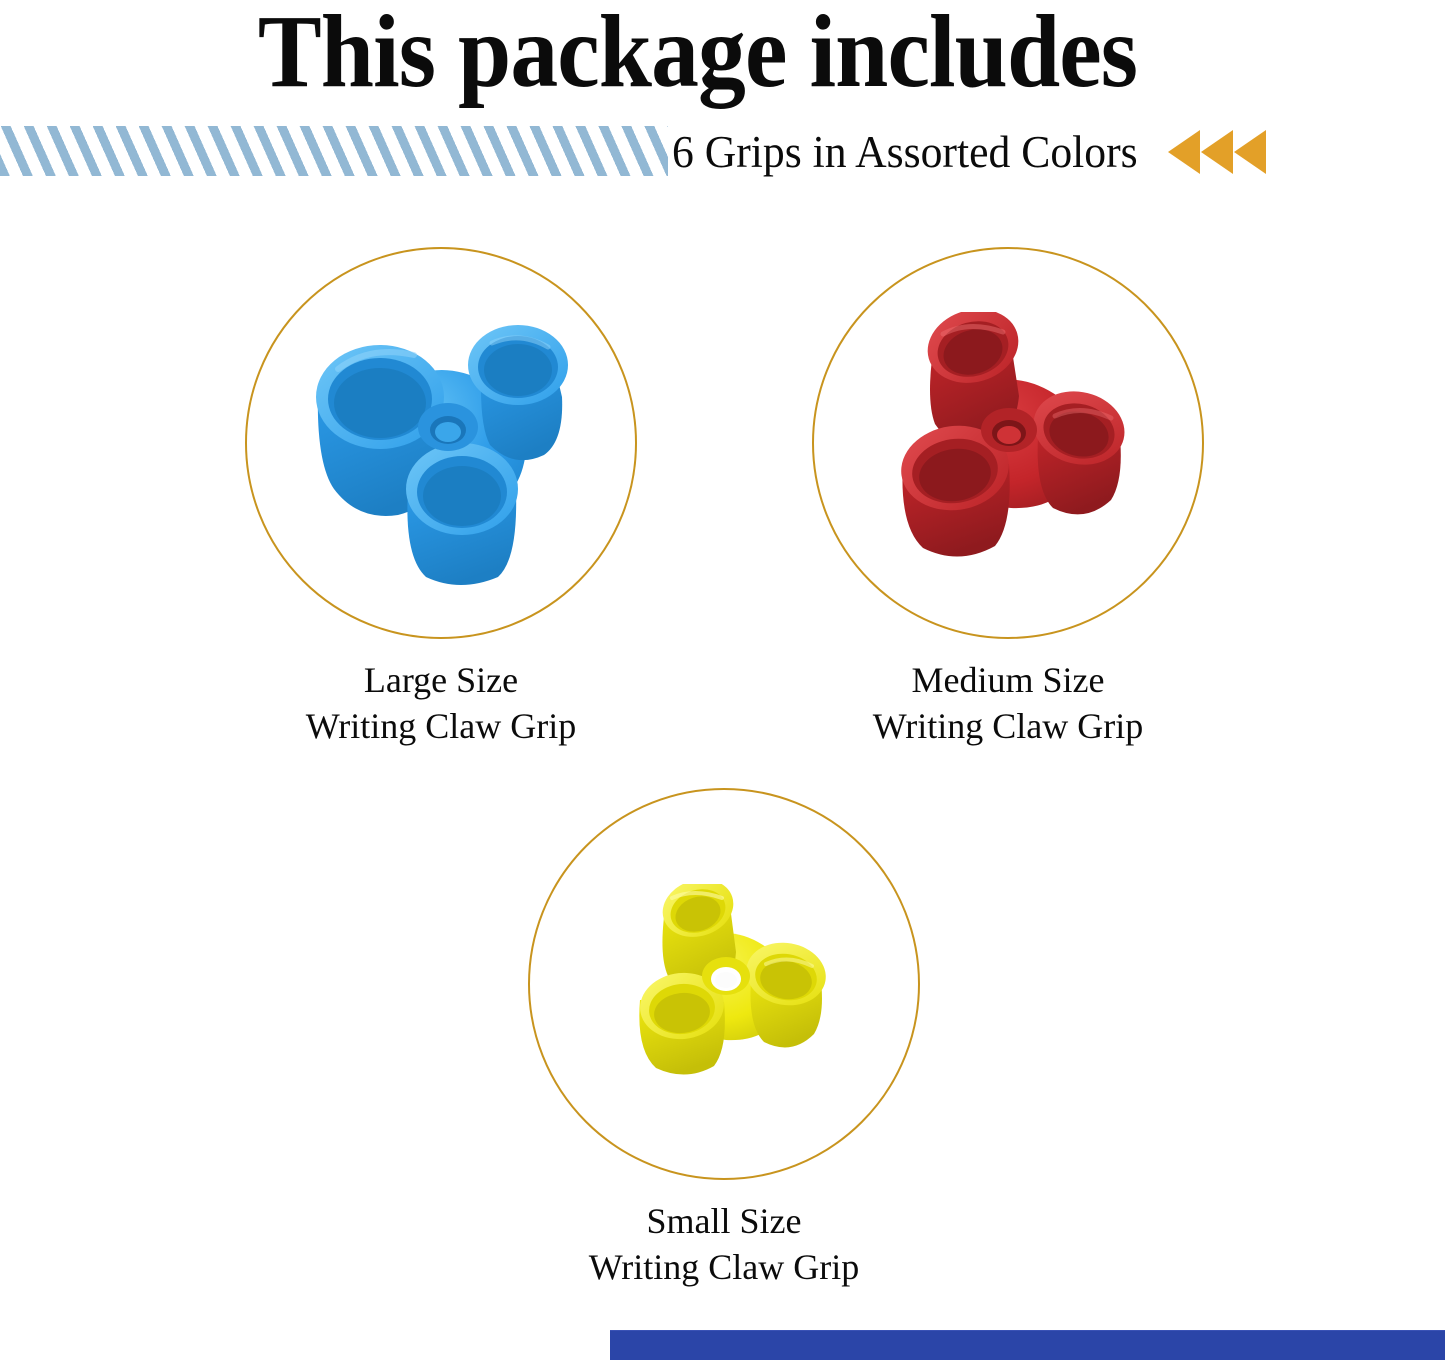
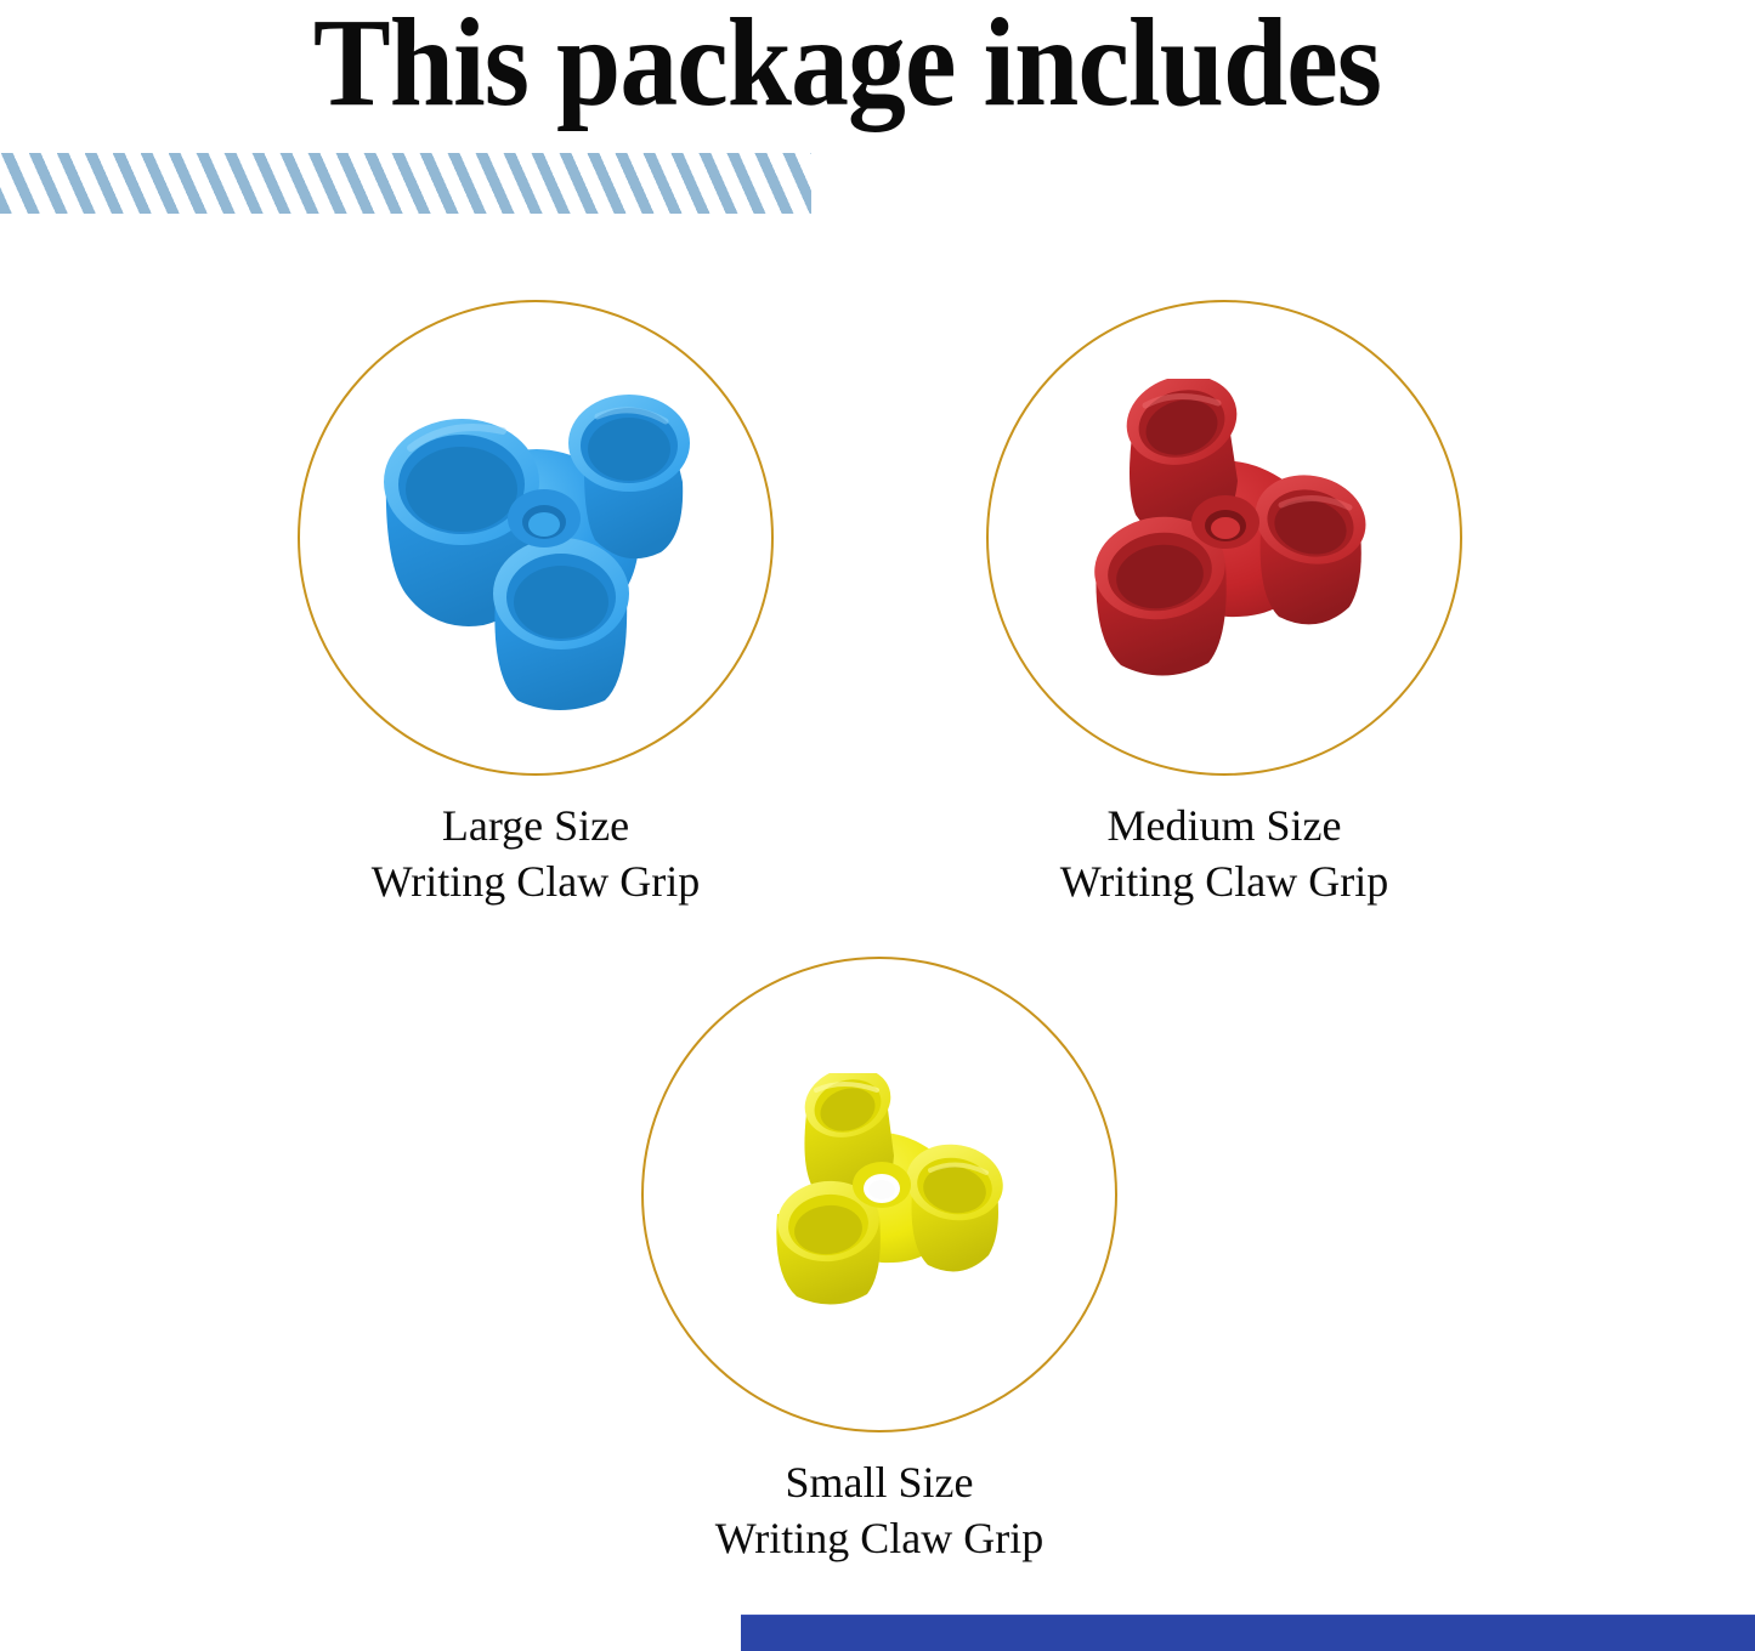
  This package includes
- 6 Grips in Assorted Colors
  Large Size
  Writing Claw Grip
  Medium Size
  Writing Claw Grip
  Small Size
  Writing Claw Grip
